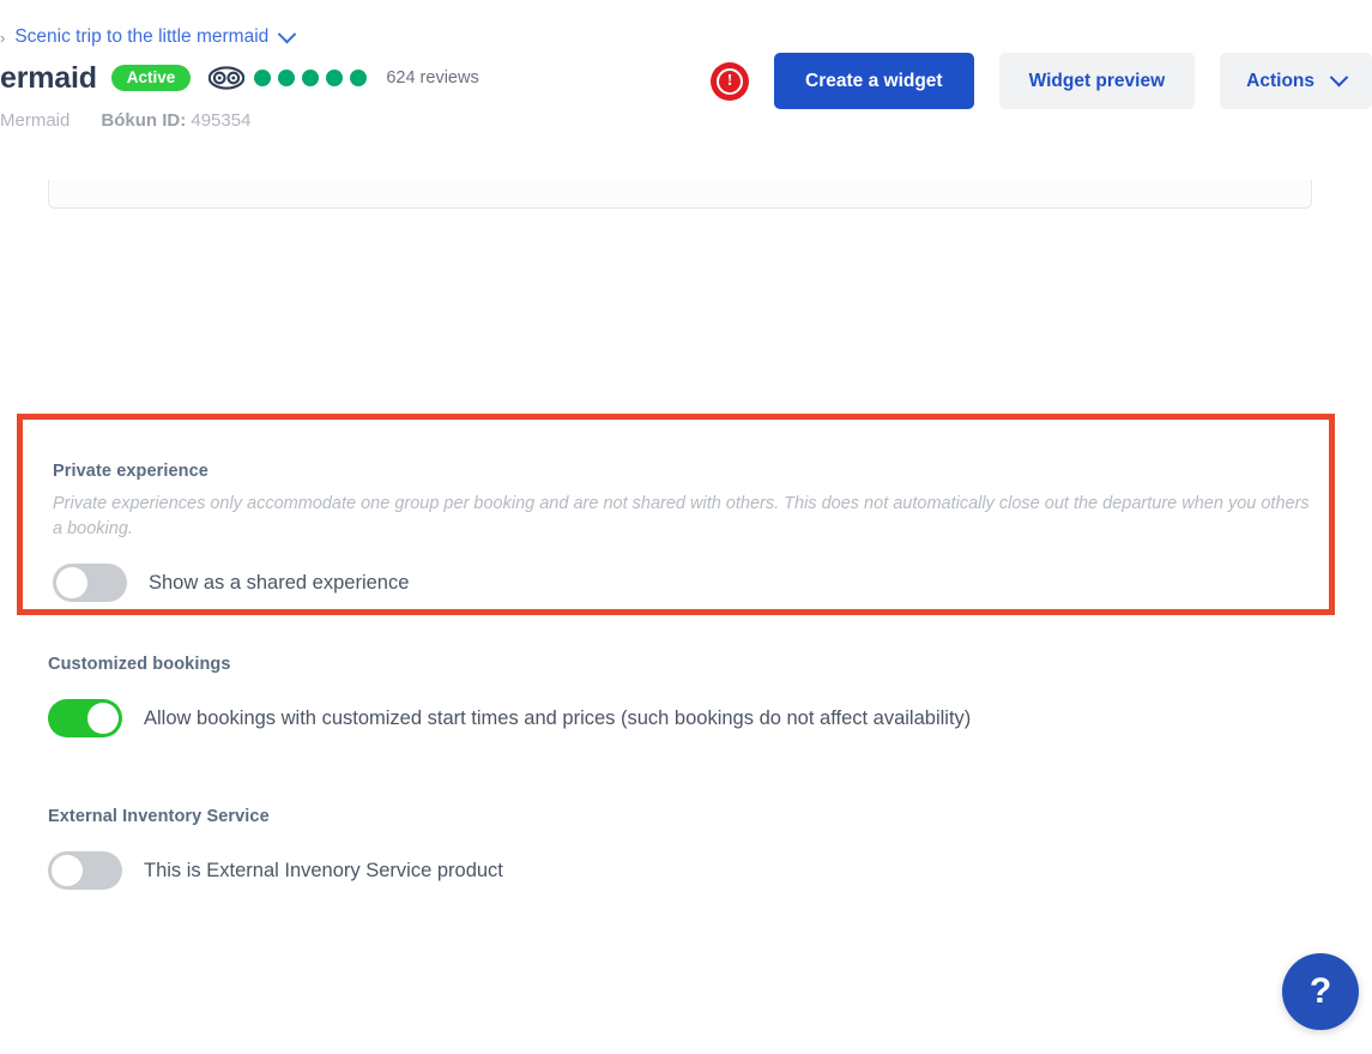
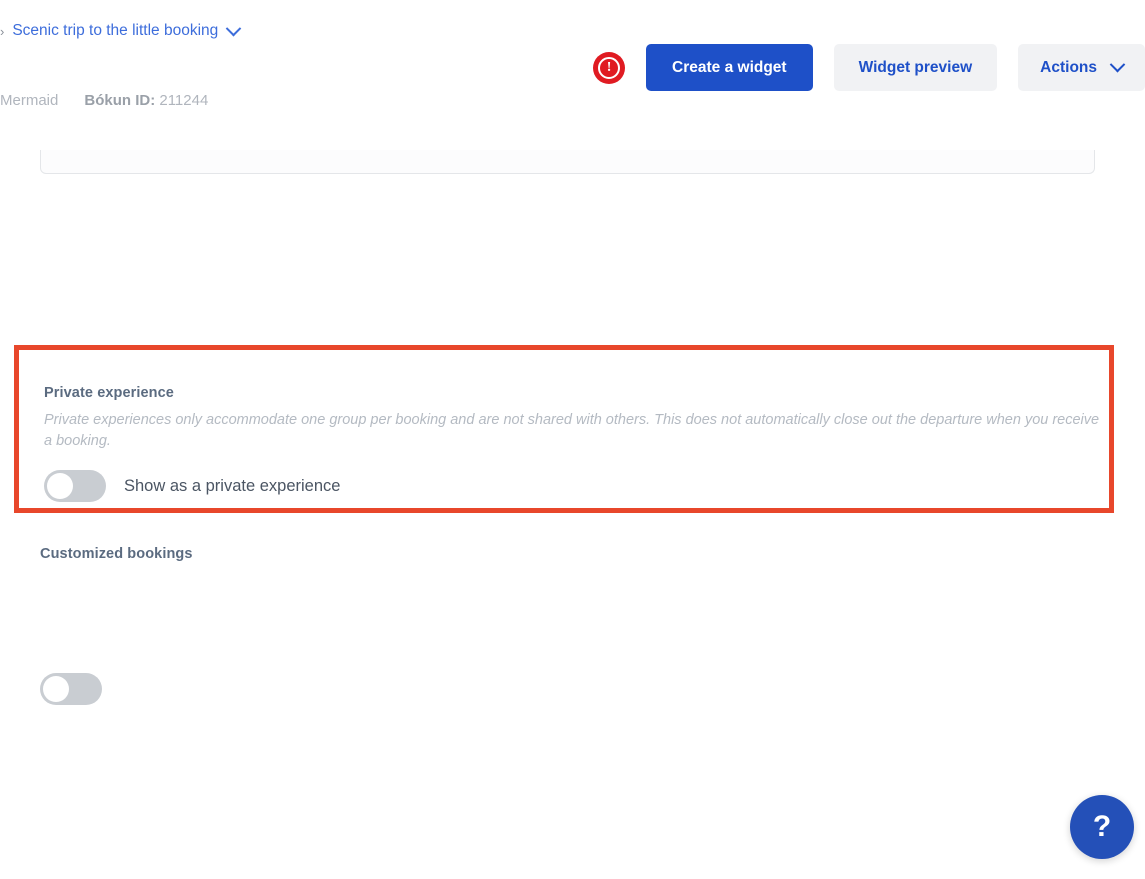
  ›
- Scenic trip to the little mermaid
+ Scenic trip to the little booking
- ermaid
- Active
- 624 reviews
  Mermaid
- Bókun ID: 495354
+ Bókun ID: 211244
  !
  Create a widget
  Widget preview
  Actions
  Private experience
- Private experiences only accommodate one group per booking and are not shared with others. This does not automatically close out the departure when you others a booking.
+ Private experiences only accommodate one group per booking and are not shared with others. This does not automatically close out the departure when you receive a booking.
- Show as a shared experience
+ Show as a private experience
  Customized bookings
- Allow bookings with customized start times and prices (such bookings do not affect availability)
- External Inventory Service
- This is External Invenory Service product
  ?
